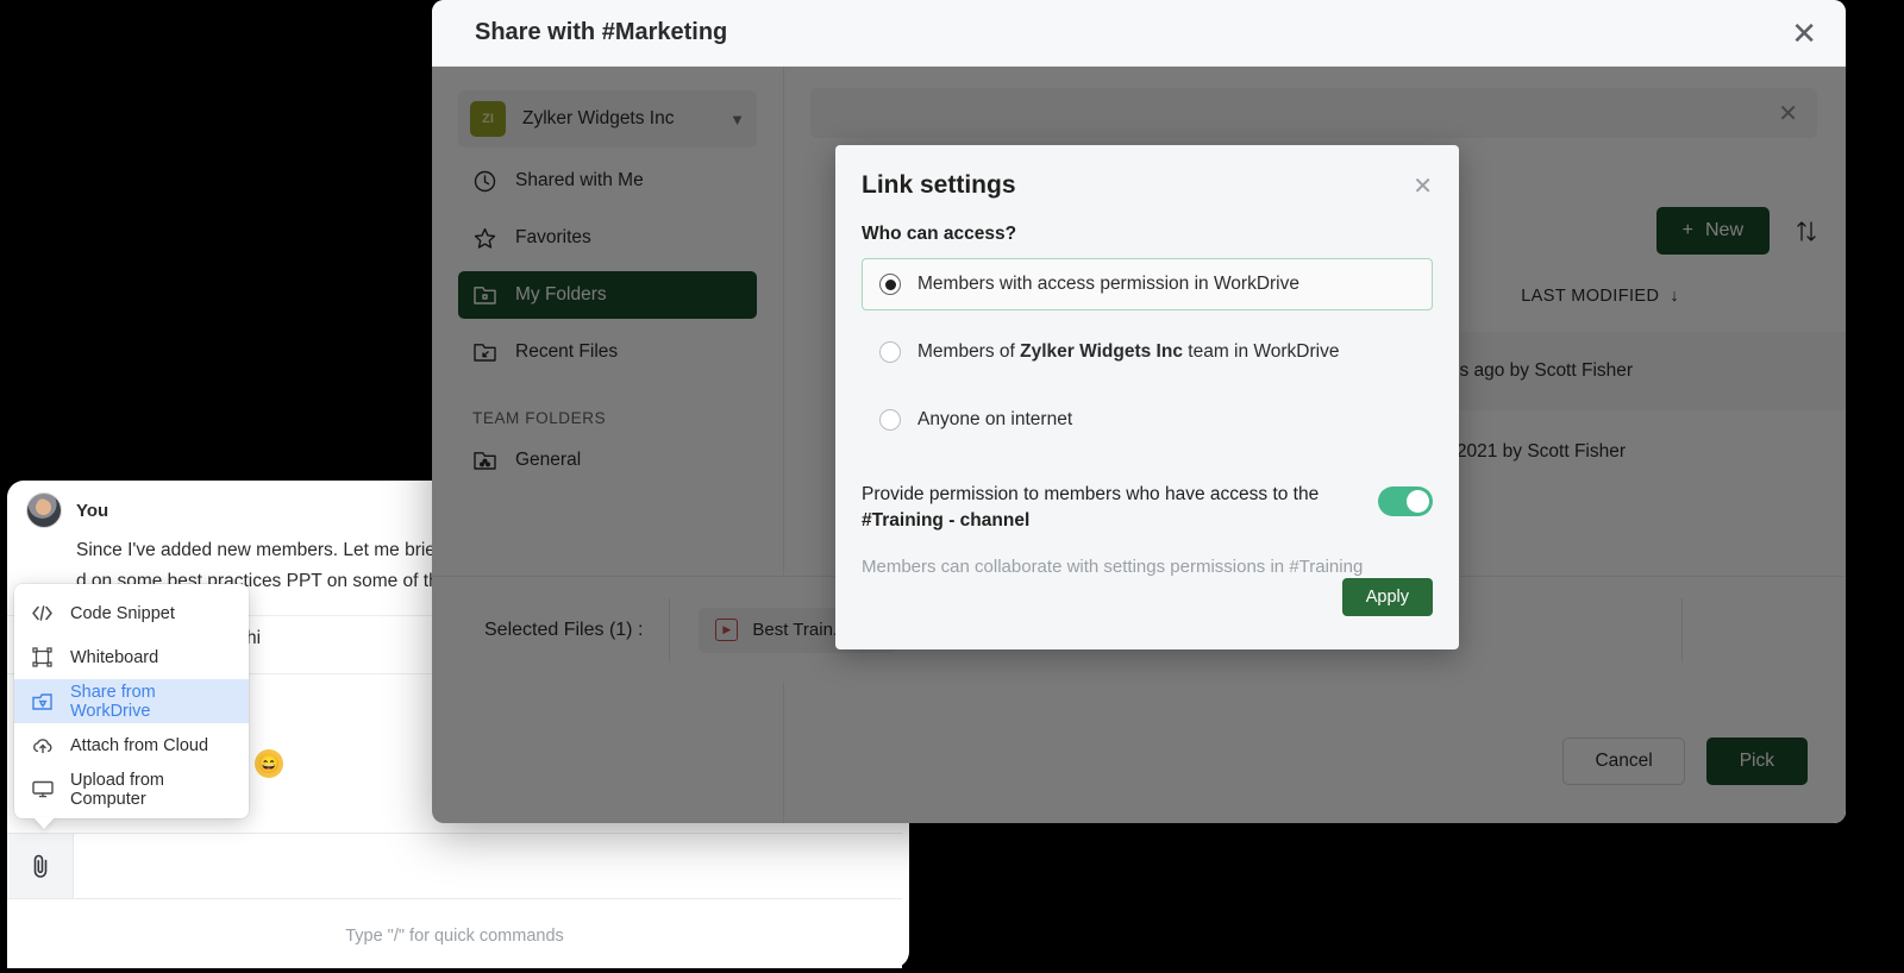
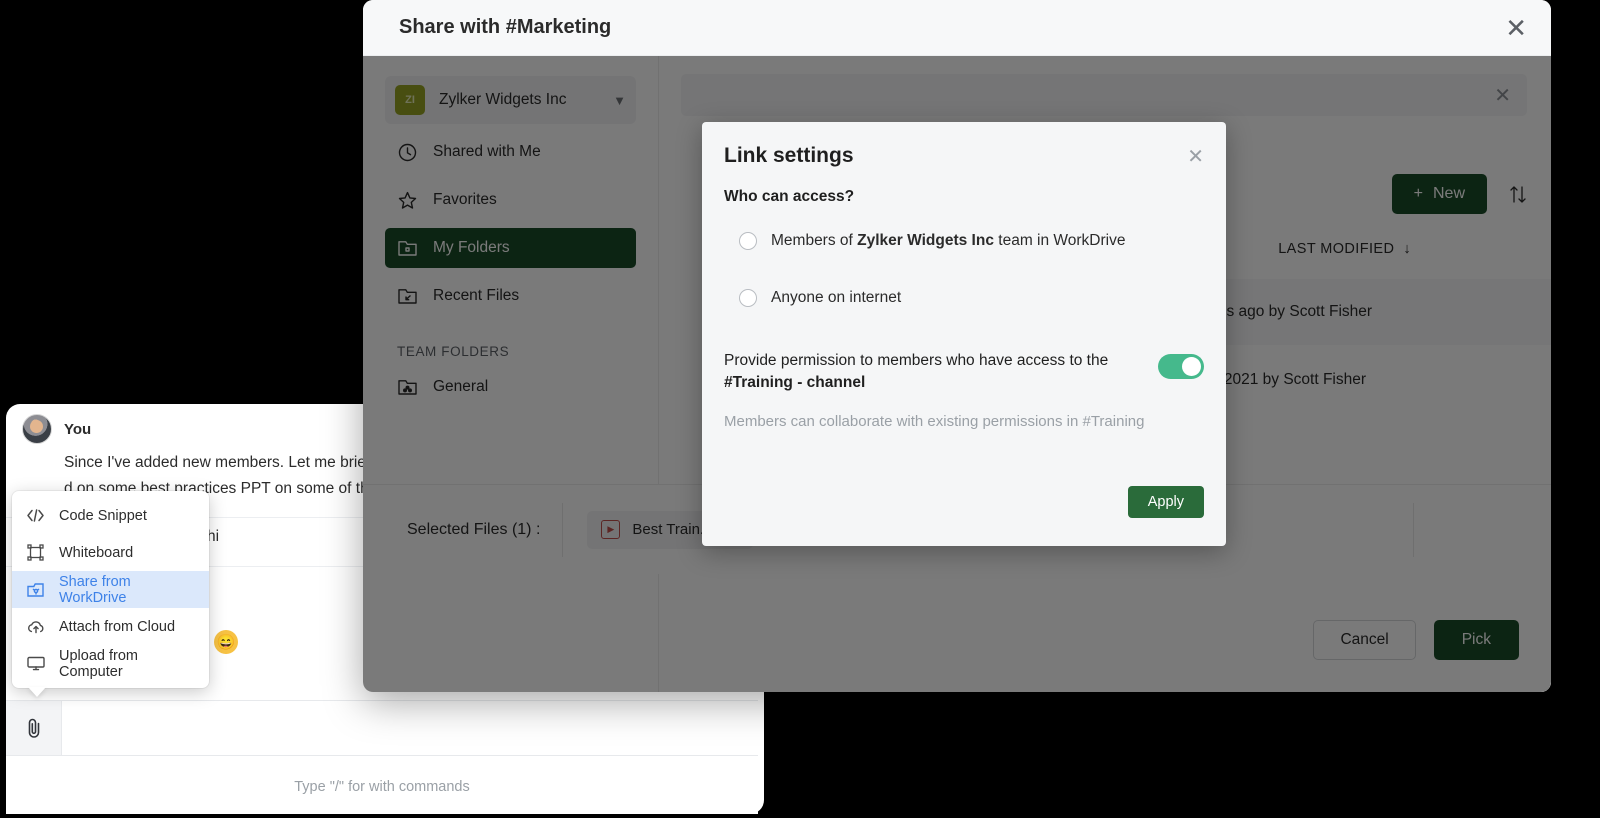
  You
  Since I've added new members. Let me brie
  d on some best practices PPT on some of t
  😄
- Type "/" for quick commands
+ Type "/" for with commands
  Code Snippet
  Whiteboard
  Share from WorkDrive
  Attach from Cloud
  Upload from Computer
  Share with #Marketing
  ✕
  ZI
  Zylker Widgets Inc
  ▼
  Shared with Me
  Favorites
  My Folders
  Recent Files
  TEAM FOLDERS
  General
  ✕
  +
  New
  LAST MODIFIED
  ↓
  s ago by Scott Fisher
  2021 by Scott Fisher
  Selected Files (1) :
  ▶
  Best Train
  Cancel
  Pick
  Link settings
  ✕
  Who can access?
- Members with access permission in WorkDrive
  Members of Zylker Widgets Inc team in WorkDrive
  Anyone on internet
  Provide permission to members who have access to the #Training - channel
- Members can collaborate with settings permissions in #Training
+ Members can collaborate with existing permissions in #Training
  Apply
